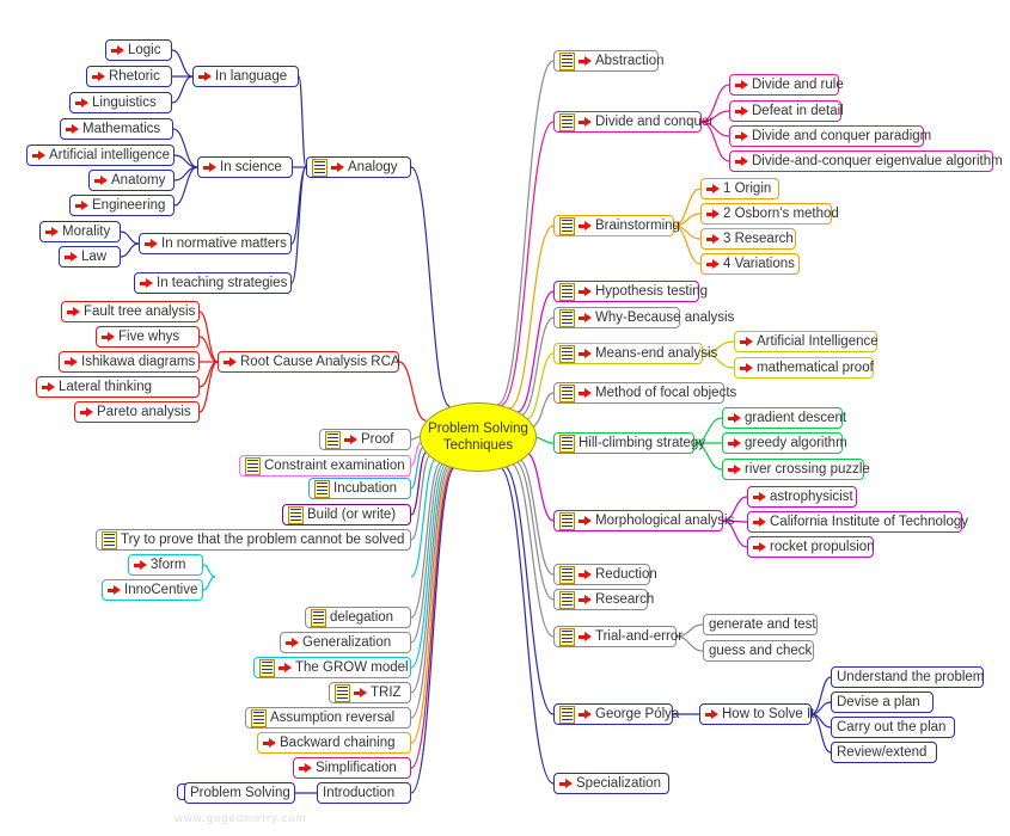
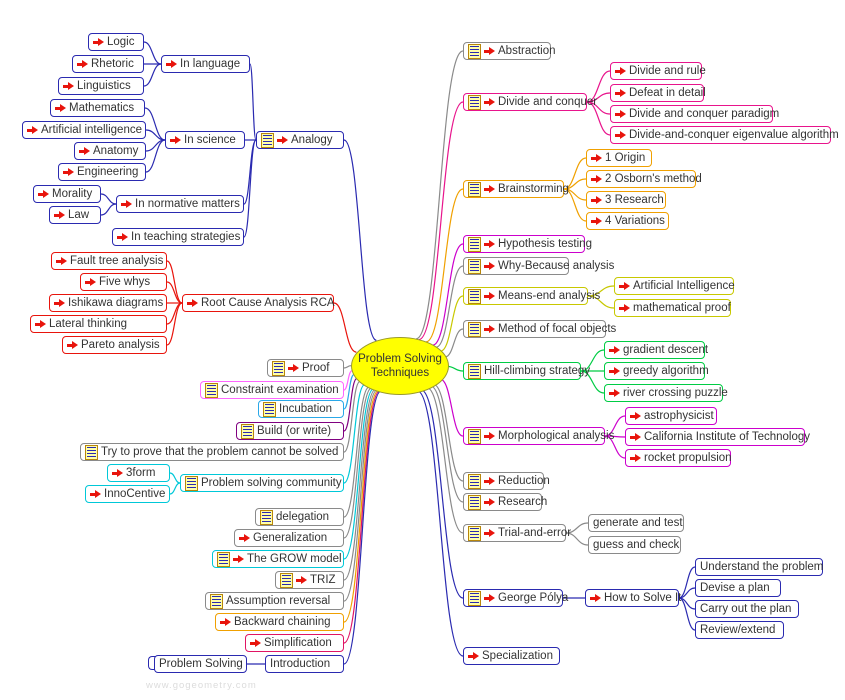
  Problem Solving
  Techniques
  www.gogeometry.com
  Logic
  Rhetoric
  Linguistics
  In language
  Mathematics
  Artificial intelligence
  Anatomy
  Engineering
  In science
  Morality
  Law
  In normative matters
  In teaching strategies
  Analogy
  Fault tree analysis
  Five whys
  Ishikawa diagrams
  Lateral thinking
  Pareto analysis
  Root Cause Analysis RCA
  Proof
  Constraint examination
  Incubation
  Build (or write)
  Try to prove that the problem cannot be solved
  3form
  InnoCentive
+ Problem solving community
  delegation
  Generalization
  The GROW model
  TRIZ
  Assumption reversal
  Backward chaining
  Simplification
  Problem Solving
  Introduction
  Abstraction
  Divide and conquer
  Divide and rule
  Defeat in detail
  Divide and conquer paradigm
  Divide-and-conquer eigenvalue algorithm
  Brainstorming
  1 Origin
  2 Osborn's method
  3 Research
  4 Variations
  Hypothesis testing
  Why-Because analysis
  Means-end analysis
  Artificial Intelligence
  mathematical proof
  Method of focal objects
  Hill-climbing strategy
  gradient descent
  greedy algorithm
  river crossing puzzle
  Morphological analysis
  astrophysicist
  California Institute of Technology
  rocket propulsion
  Reduction
  Research
  Trial-and-error
  generate and test
  guess and check
  George Pólya
  How to Solve It
  Understand the problem
  Devise a plan
  Carry out the plan
  Review/extend
  Specialization
